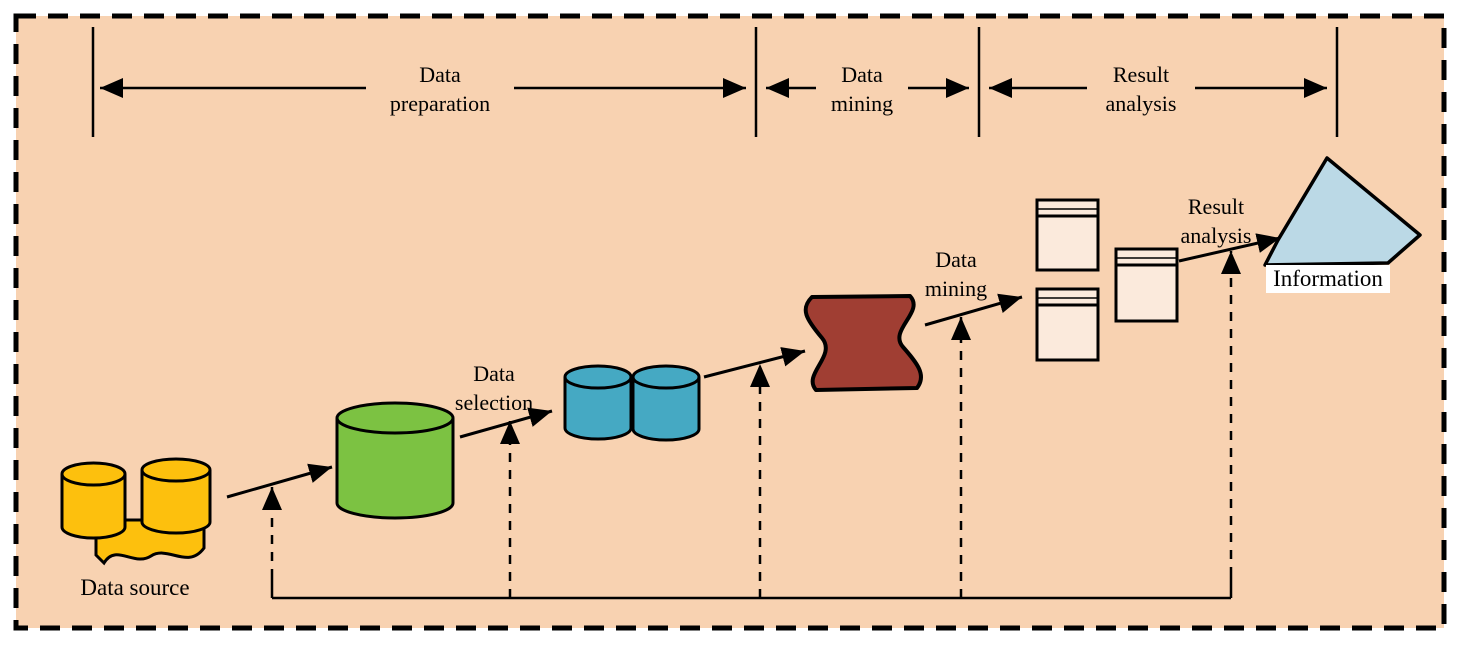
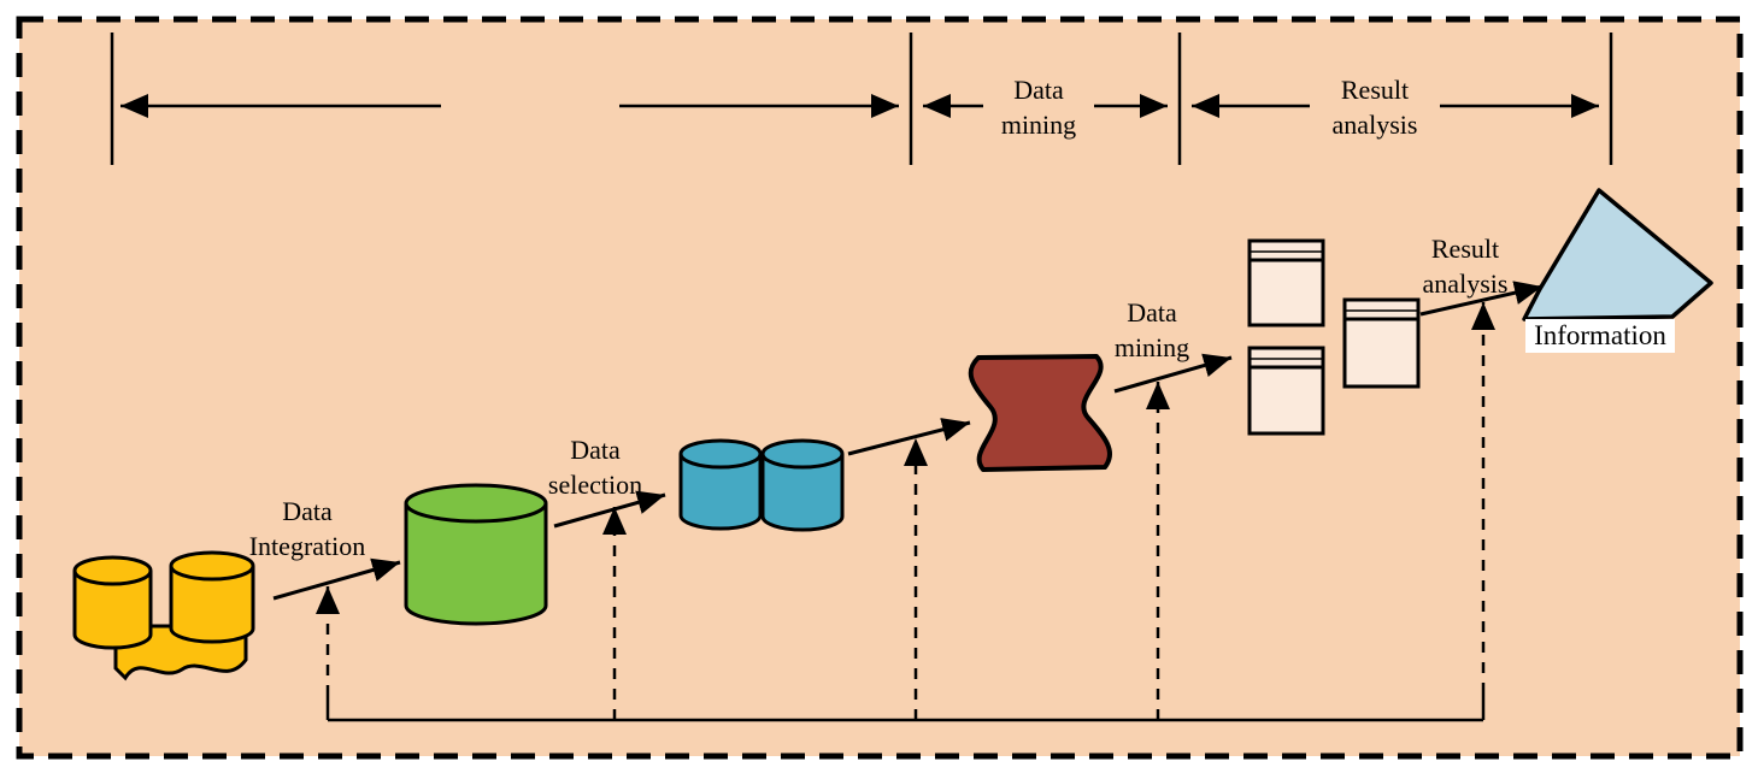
- Data preparation
  Data mining
  Result analysis
+ Data Integration
  Data selection
  Data mining
  Result analysis
- Data source
  Information
